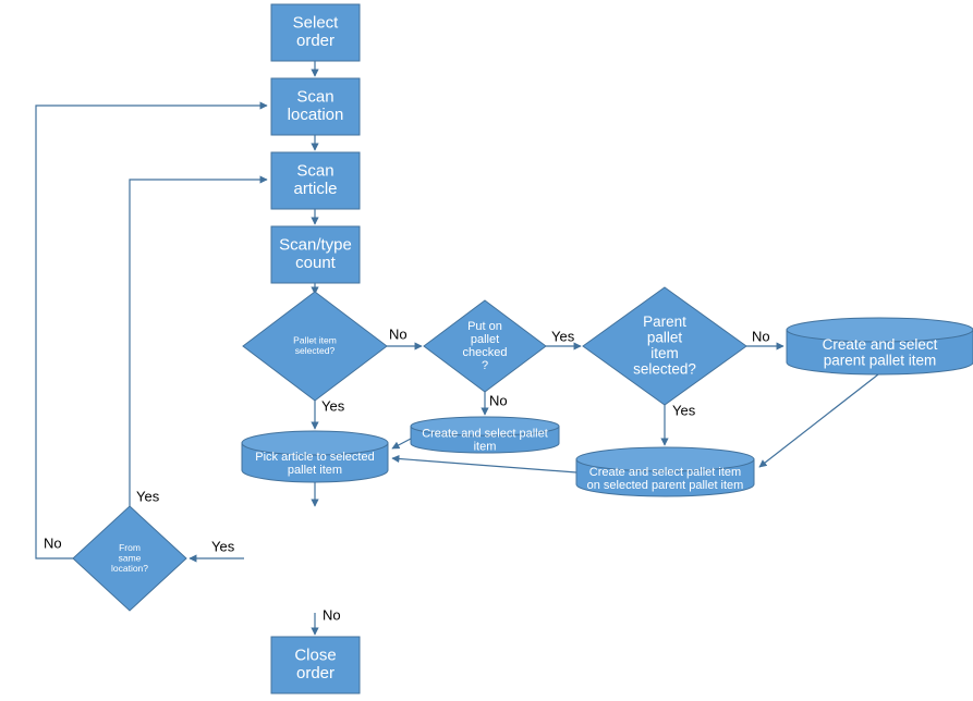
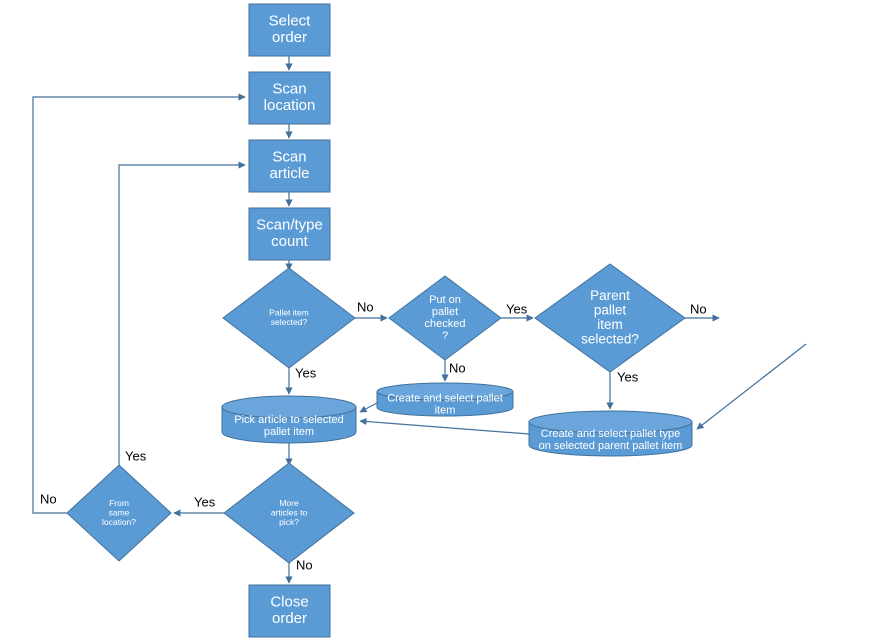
  Select
  order
  Scan
  location
  Scan
  article
  Scan/type
  count
  Close
  order
  Pallet item
  selected?
  Put on
  pallet
  checked
  ?
  Parent
  pallet
  item
  selected?
+ More
+ articles to
+ pick?
  From
  same
  location?
- Create and select
- parent pallet item
  Create and select pallet
  item
- Create and select pallet item
+ Create and select pallet type
  on selected parent pallet item
  Pick article to selected
  pallet item
  No
  Yes
  Yes
  No
  No
  Yes
  Yes
  No
  Yes
  No
